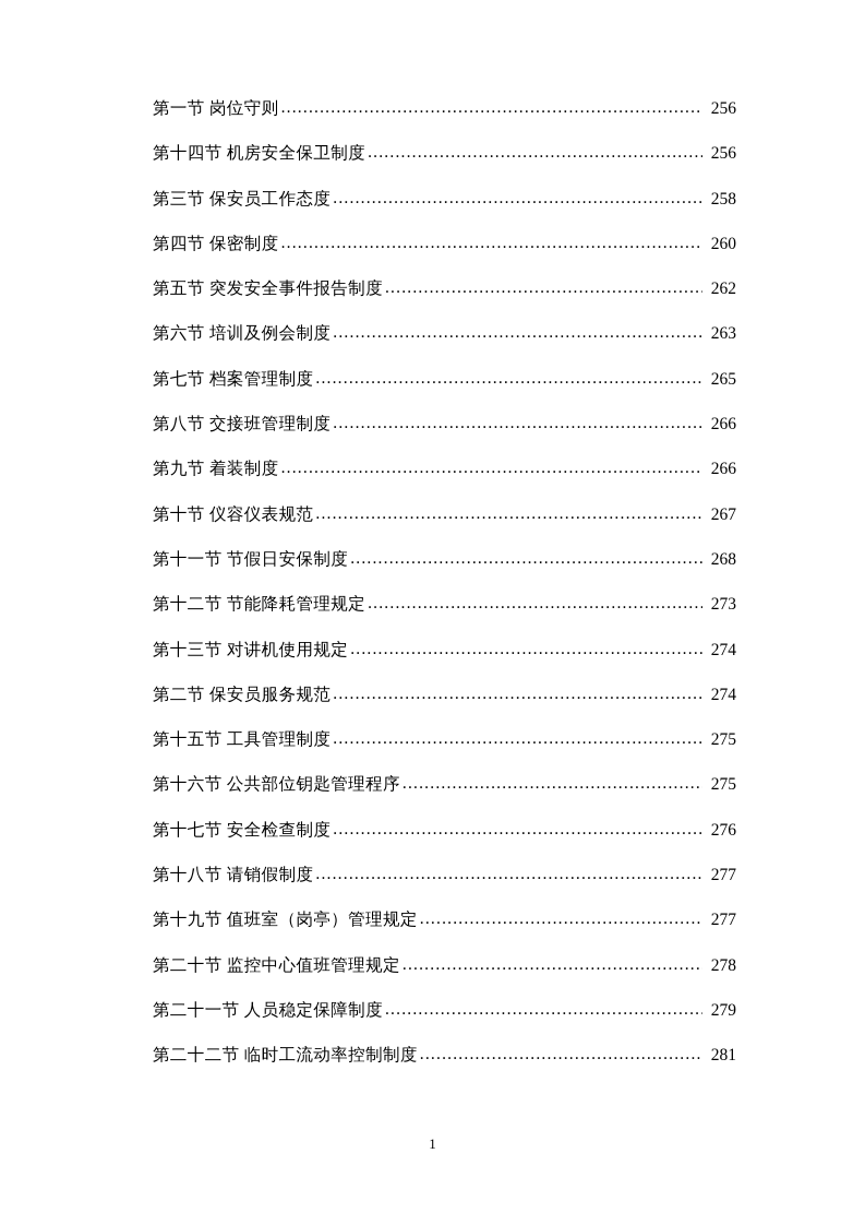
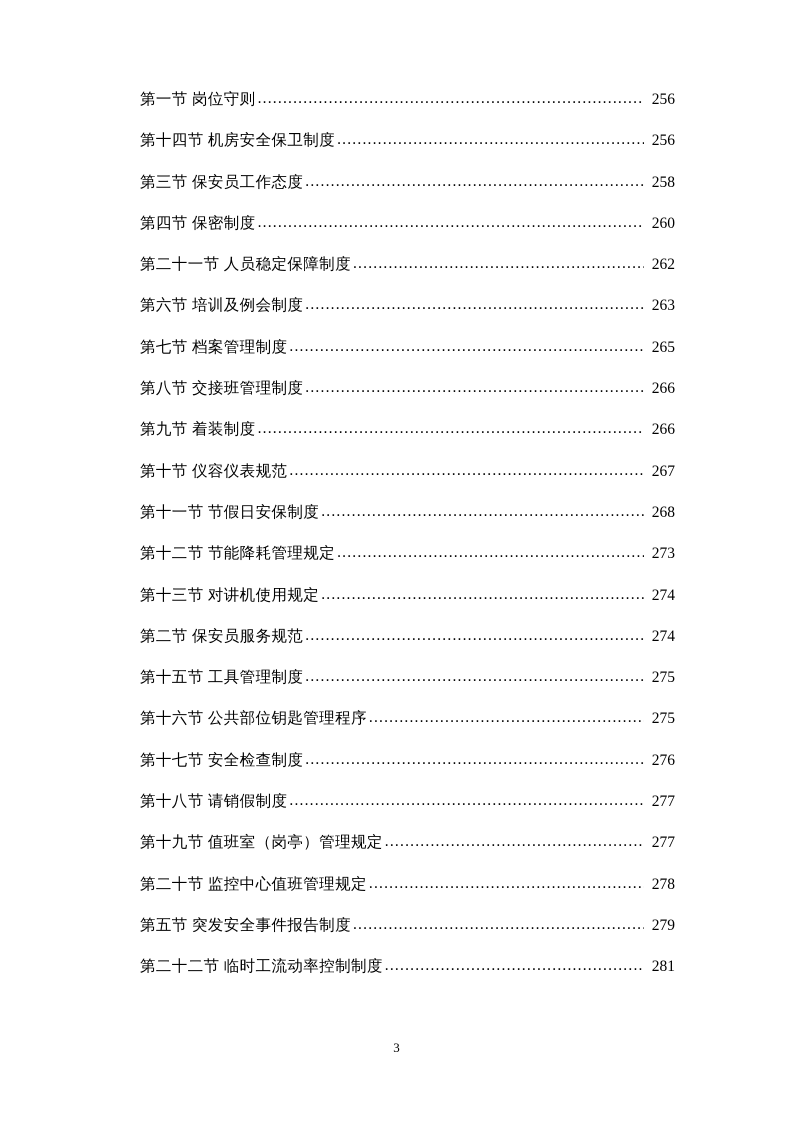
  第一节 岗位守则
  ............................................................................
  256
  第十四节 机房安全保卫制度
  ............................................................
  256
  第三节 保安员工作态度
  ...................................................................
  258
  第四节 保密制度
  ............................................................................
  260
- 第五节 突发安全事件报告制度
+ 第二十一节 人员稳定保障制度
  262
  第六节 培训及例会制度
  ...................................................................
  263
  第七节 档案管理制度
  ......................................................................
  265
  第八节 交接班管理制度
  ...................................................................
  266
  第九节 着装制度
  ............................................................................
  266
  第十节 仪容仪表规范
  ......................................................................
  267
  第十一节 节假日安保制度
  ................................................................
  268
  第十二节 节能降耗管理规定
  ............................................................
  273
  第十三节 对讲机使用规定
  ................................................................
  274
  第二节 保安员服务规范
  ...................................................................
  274
  第十五节 工具管理制度
  ...................................................................
  275
  第十六节 公共部位钥匙管理程序
  275
  第十七节 安全检查制度
  ...................................................................
  276
  第十八节 请销假制度
  ......................................................................
  277
  第十九节 值班室（岗亭）管理规定
  277
  第二十节 监控中心值班管理规定
  278
- 第二十一节 人员稳定保障制度
+ 第五节 突发安全事件报告制度
  279
  第二十二节 临时工流动率控制制度
  281
- 1
+ 3
